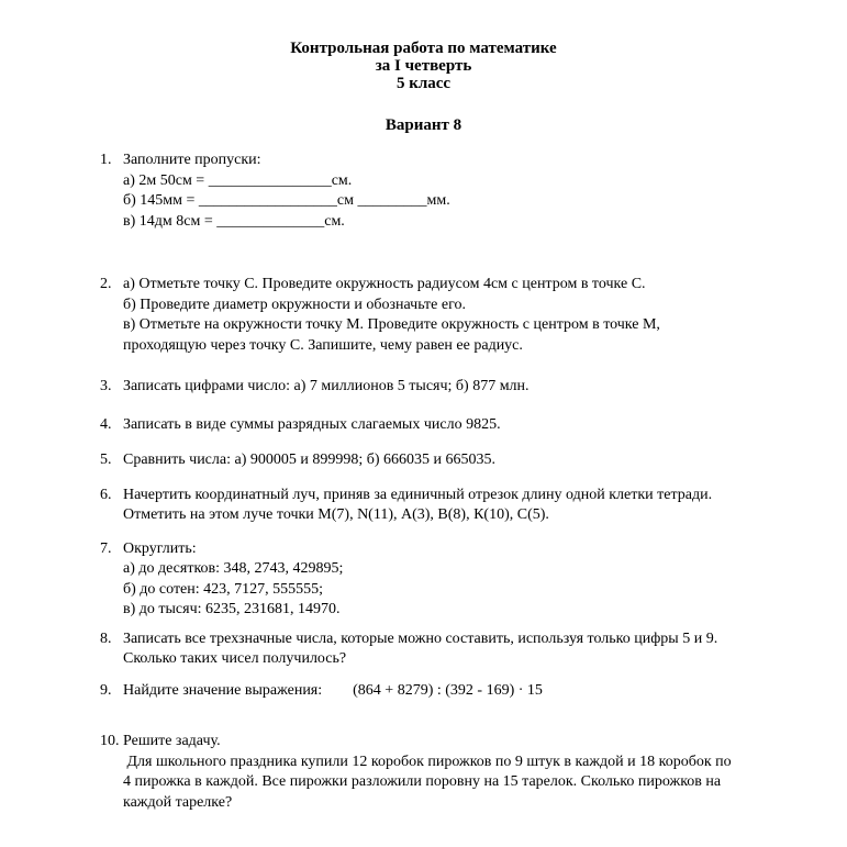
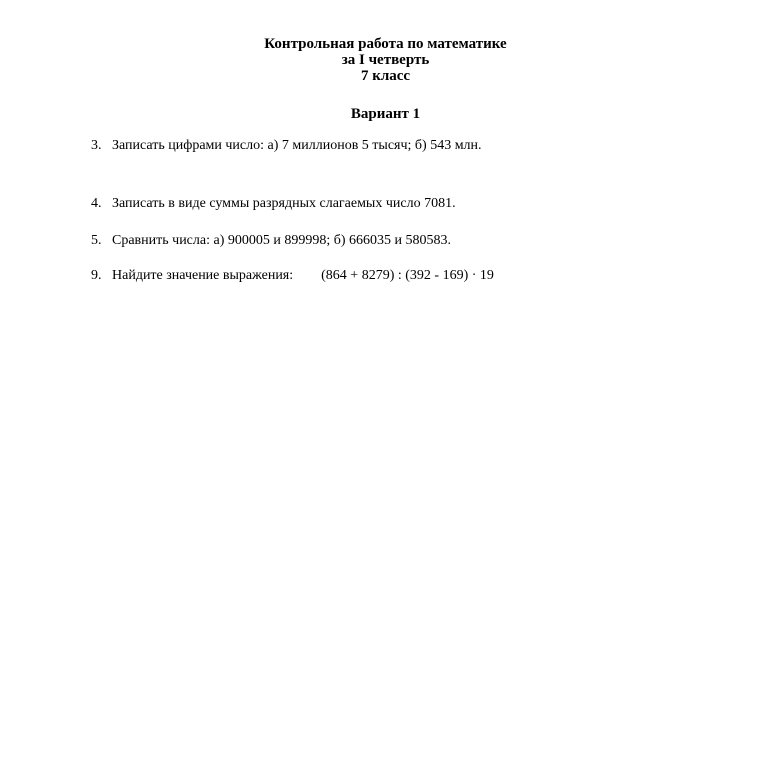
  Контрольная работа по математике
  за I четверть
- 5 класс
+ 7 класс
- Вариант 8
+ Вариант 1
- 1.
- Заполните пропуски:
- а) 2м 50см = ________________см.
- б) 145мм = __________________см _________мм.
- в) 14дм 8см = ______________см.
- 2.
- а) Отметьте точку С. Проведите окружность радиусом 4см с центром в точке С.
- б) Проведите диаметр окружности и обозначьте его.
- в) Отметьте на окружности точку М. Проведите окружность с центром в точке М,
- проходящую через точку С. Запишите, чему равен ее радиус.
  3.
- Записать цифрами число: а) 7 миллионов 5 тысяч; б) 877 млн.
+ Записать цифрами число: а) 7 миллионов 5 тысяч; б) 543 млн.
  4.
- Записать в виде суммы разрядных слагаемых число 9825.
+ Записать в виде суммы разрядных слагаемых число 7081.
  5.
- Сравнить числа: а) 900005 и 899998; б) 666035 и 665035.
+ Сравнить числа: а) 900005 и 899998; б) 666035 и 580583.
- 6.
- Начертить координатный луч, приняв за единичный отрезок длину одной клетки тетради.
- Отметить на этом луче точки М(7), N(11), А(3), В(8), К(10), С(5).
- 7.
- Округлить:
- а) до десятков: 348, 2743, 429895;
- б) до сотен: 423, 7127, 555555;
- в) до тысяч: 6235, 231681, 14970.
- 8.
- Записать все трехзначные числа, которые можно составить, используя только цифры 5 и 9.
- Сколько таких чисел получилось?
  9.
- Найдите значение выражения: (864 + 8279) : (392 - 169) · 15
+ Найдите значение выражения: (864 + 8279) : (392 - 169) · 19
- 10.
- Решите задачу.
- Для школьного праздника купили 12 коробок пирожков по 9 штук в каждой и 18 коробок по
- 4 пирожка в каждой. Все пирожки разложили поровну на 15 тарелок. Сколько пирожков на
- каждой тарелке?
